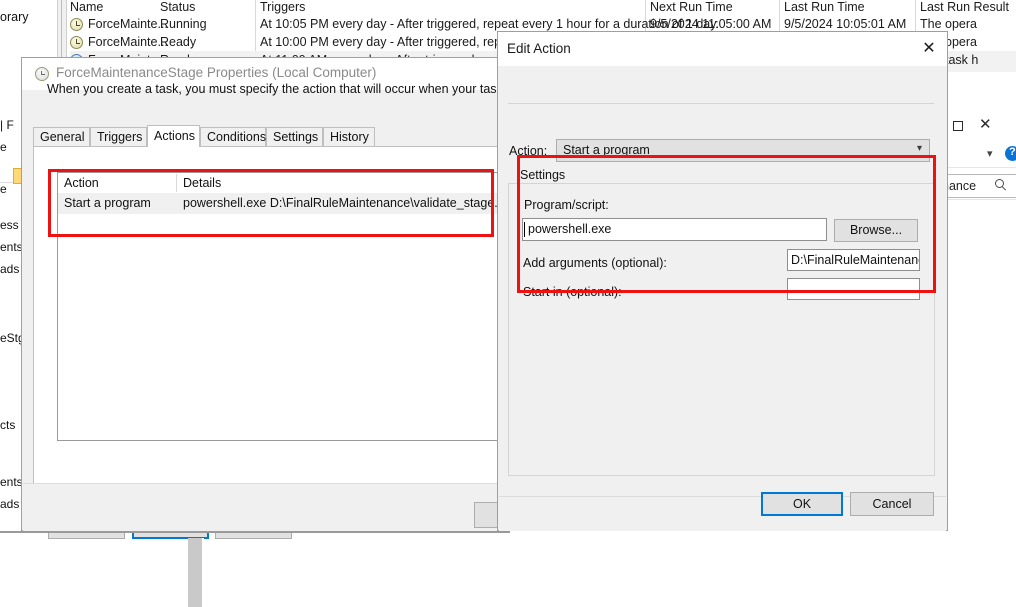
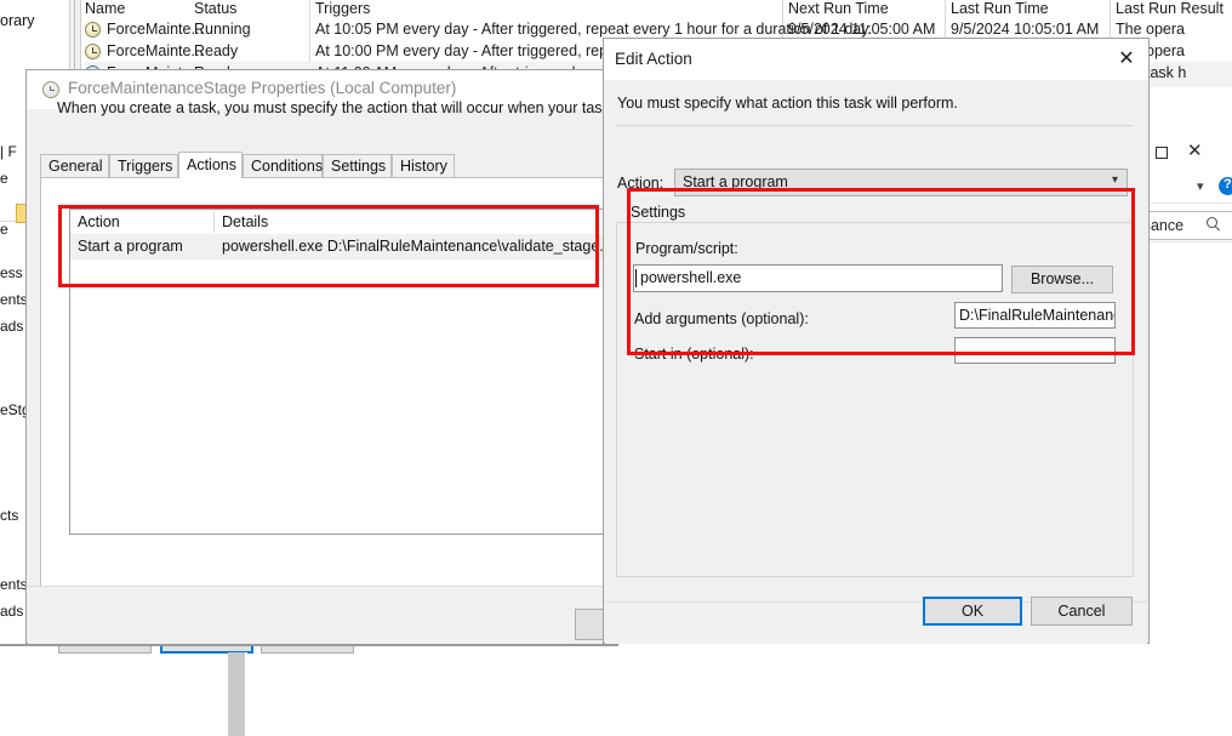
  orary
  Name
  Status
  Triggers
  Next Run Time
  Last Run Time
  Last Run Result
  ForceMainte...
  Running
  At 10:05 PM every day - After triggered, repeat every 1 hour for a duration of 1 day.
  9/5/2024 11:05:00 AM
  9/5/2024 10:05:01 AM
  The opera
  ForceMainte...
  Ready
  At 10:00 PM every day - After triggered, re
  e
  ess
  ents
  ads
  eSt
  cts
  ents
  ads
  | F
  e
  ✕
  ▾
  ?
  ance
  ForceMaintenanceStage Properties (Local Computer)
  General
  Triggers
  Actions
  Conditions
  Settings
  History
  When you create a task, you must specify the action that will occur when your tas
  Action
  Details
  Start a program
  powershell.exe D:\FinalRuleMaintenance\validate_stage
  Edit Action
  ✕
+ You must specify what action this task will perform.
  Action:
  Start a program
  ▾
  Settings
  Program/script:
  powershell.exe
  Browse...
  Add arguments (optional):
  D:\FinalRuleMaintenan
  Start in (optional):
  OK
  Cancel
